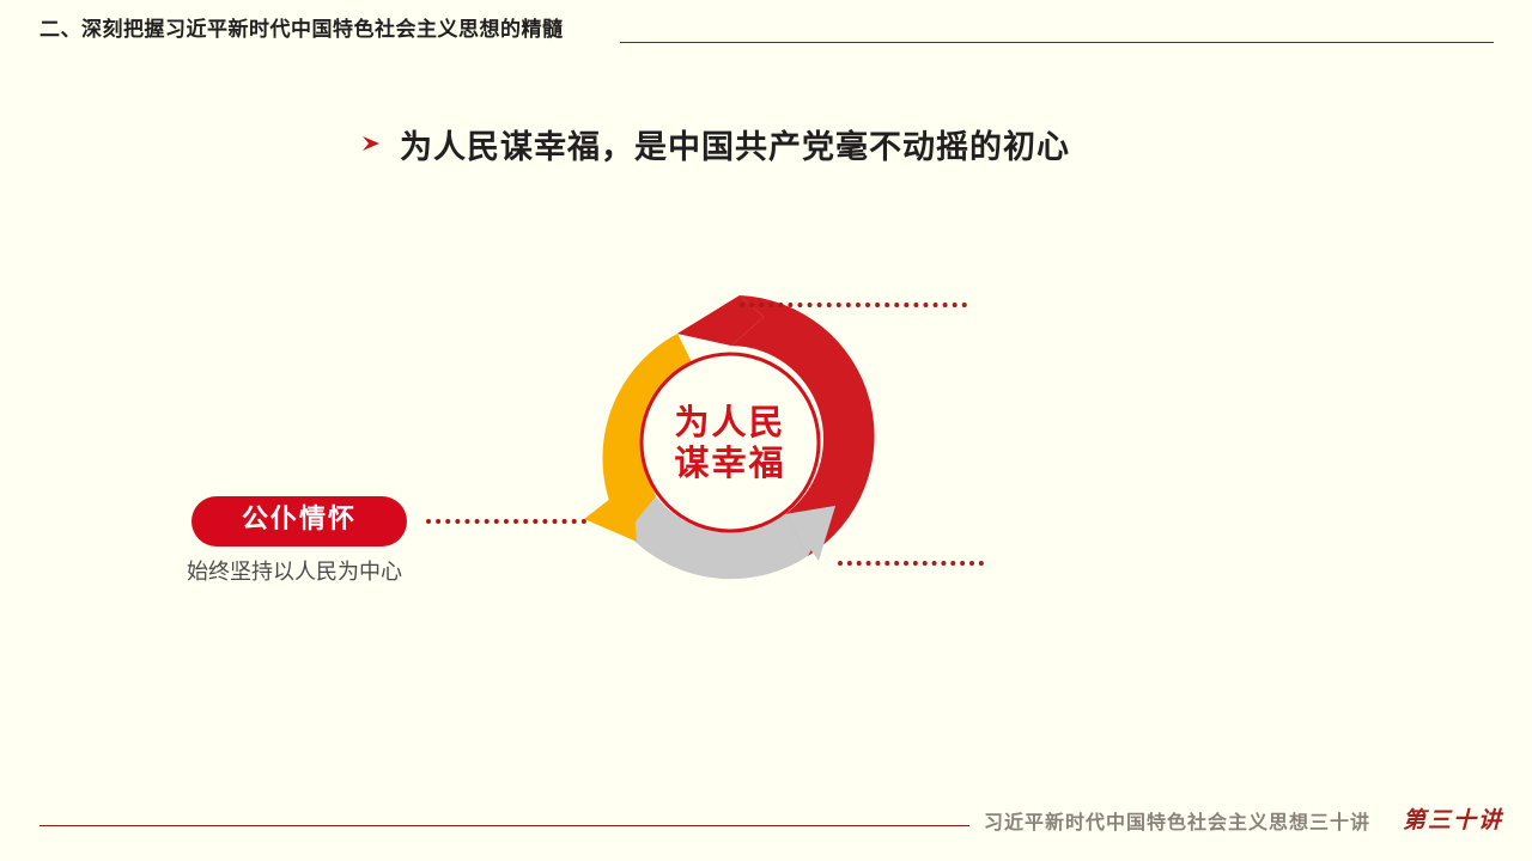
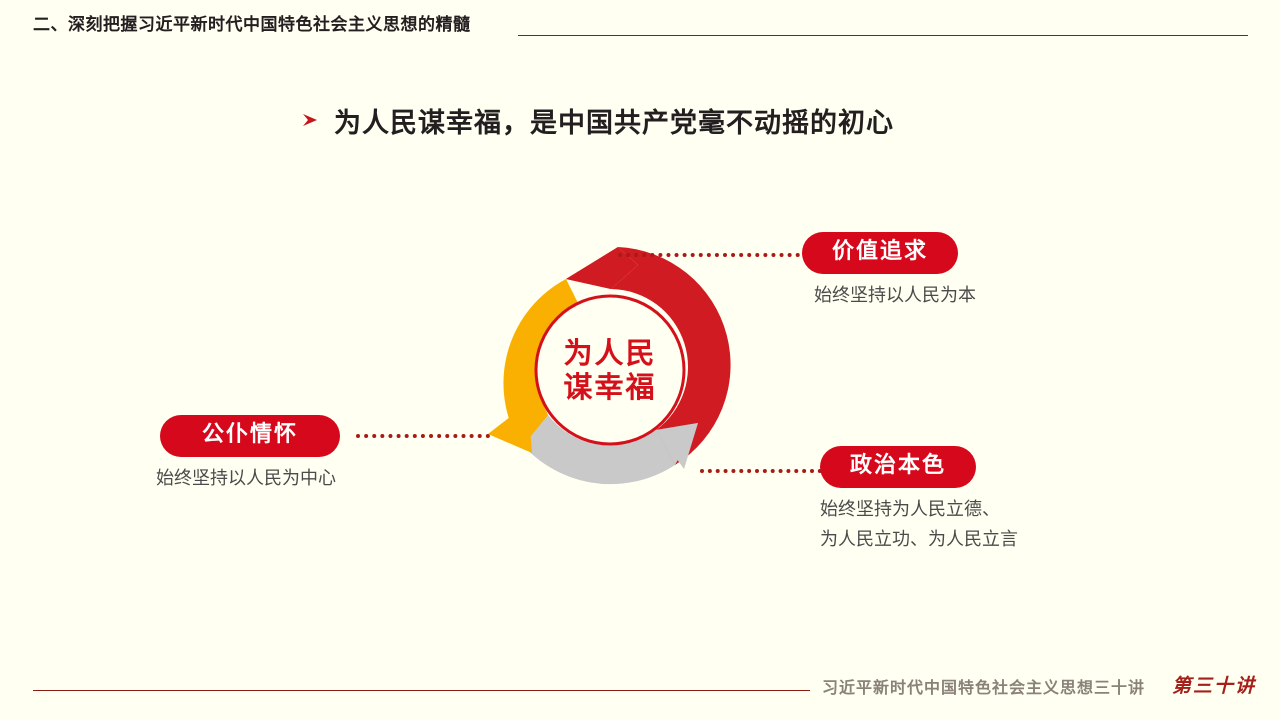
  二、深刻把握习近平新时代中国特色社会主义思想的精髓
  为人民谋幸福，是中国共产党毫不动摇的初心
  为人民
  谋幸福
+ 价值追求
+ 始终坚持以人民为本
+ 政治本色
+ 始终坚持为人民立德、
+ 为人民立功、为人民立言
  公仆情怀
  始终坚持以人民为中心
  习近平新时代中国特色社会主义思想三十讲
  第三十讲
